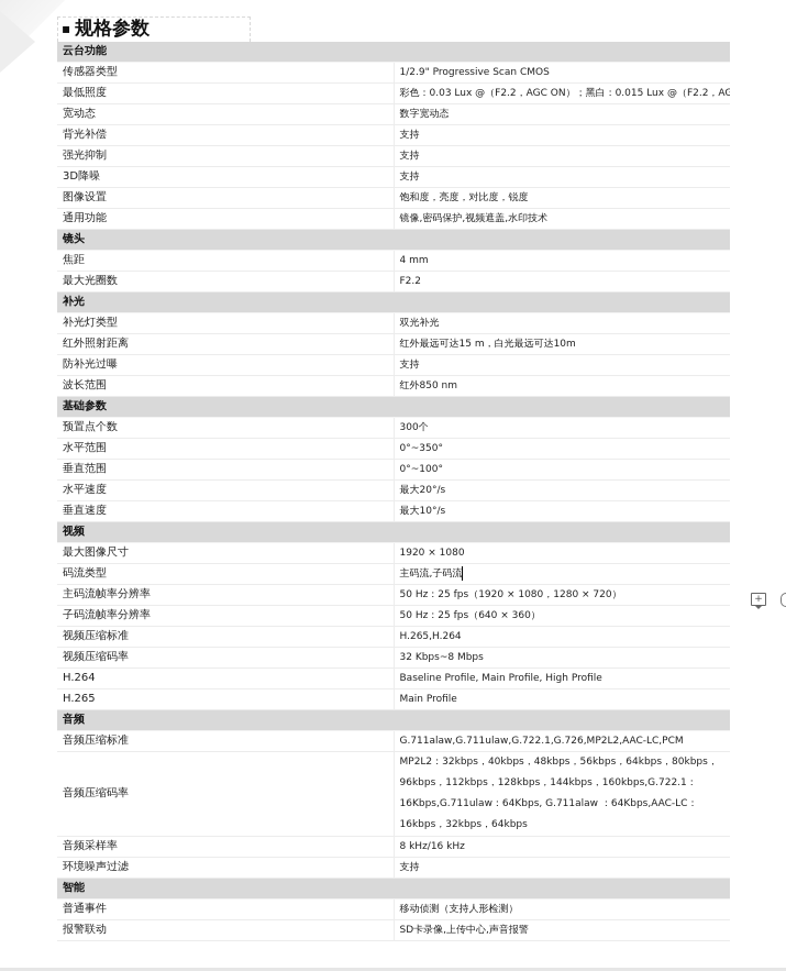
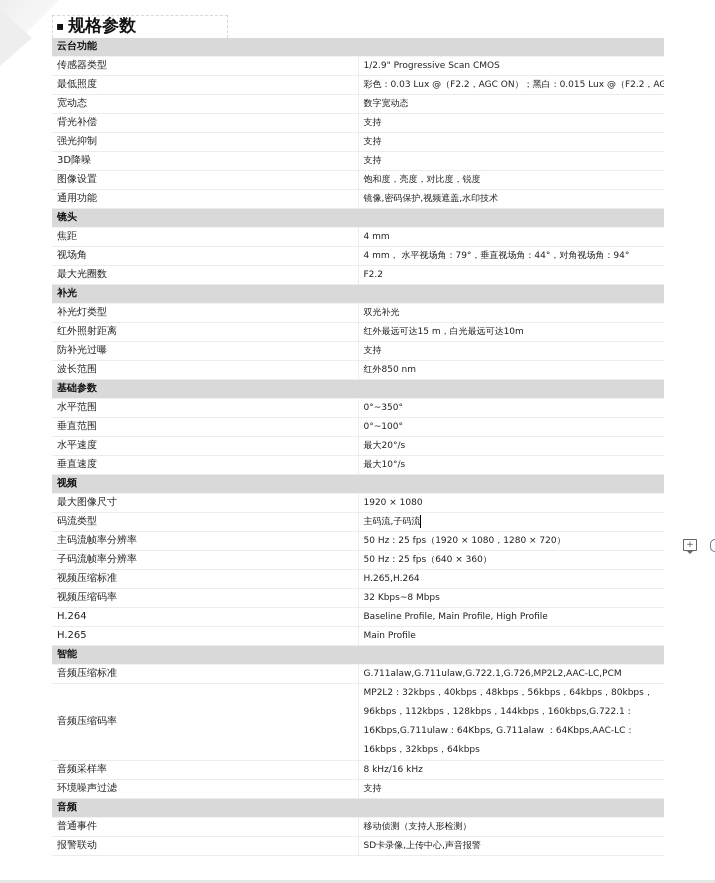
  ▪ 规格参数
  云台功能
  传感器类型	1/2.9" Progressive Scan CMOS
  最低照度	彩色：0.03 Lux @（F2.2，AGC ON）；黑白：0.015 Lux @（F2.2，AG
  宽动态	数字宽动态
  背光补偿	支持
  强光抑制	支持
  3D降噪	支持
  图像设置	饱和度，亮度，对比度，锐度
  通用功能	镜像,密码保护,视频遮盖,水印技术
  镜头
  焦距	4 mm
+ 视场角	4 mm， 水平视场角：79°，垂直视场角：44°，对角视场角：94°
  最大光圈数	F2.2
  补光
  补光灯类型	双光补光
  红外照射距离	红外最远可达15 m，白光最远可达10m
  防补光过曝	支持
  波长范围	红外850 nm
  基础参数
- 预置点个数	300个
  水平范围	0°~350°
  垂直范围	0°~100°
  水平速度	最大20°/s
  垂直速度	最大10°/s
  视频
  最大图像尺寸	1920 × 1080
  码流类型	主码流,子码流
  主码流帧率分辨率	50 Hz：25 fps（1920 × 1080，1280 × 720）
  子码流帧率分辨率	50 Hz：25 fps（640 × 360）
  视频压缩标准	H.265,H.264
  视频压缩码率	32 Kbps~8 Mbps
  H.264	Baseline Profile, Main Profile, High Profile
  H.265	Main Profile
- 音频
+ 智能
  音频压缩标准	G.711alaw,G.711ulaw,G.722.1,G.726,MP2L2,AAC-LC,PCM
  音频压缩码率	MP2L2：32kbps，40kbps，48kbps，56kbps，64kbps，80kbps，96kbps，112kbps，128kbps，144kbps，160kbps,G.722.1：16Kbps,G.711ulaw：64Kbps, G.711alaw ：64Kbps,AAC-LC：16kbps，32kbps，64kbps
  音频采样率	8 kHz/16 kHz
  环境噪声过滤	支持
- 智能
+ 音频
  普通事件	移动侦测（支持人形检测）
  报警联动	SD卡录像,上传中心,声音报警
  +
